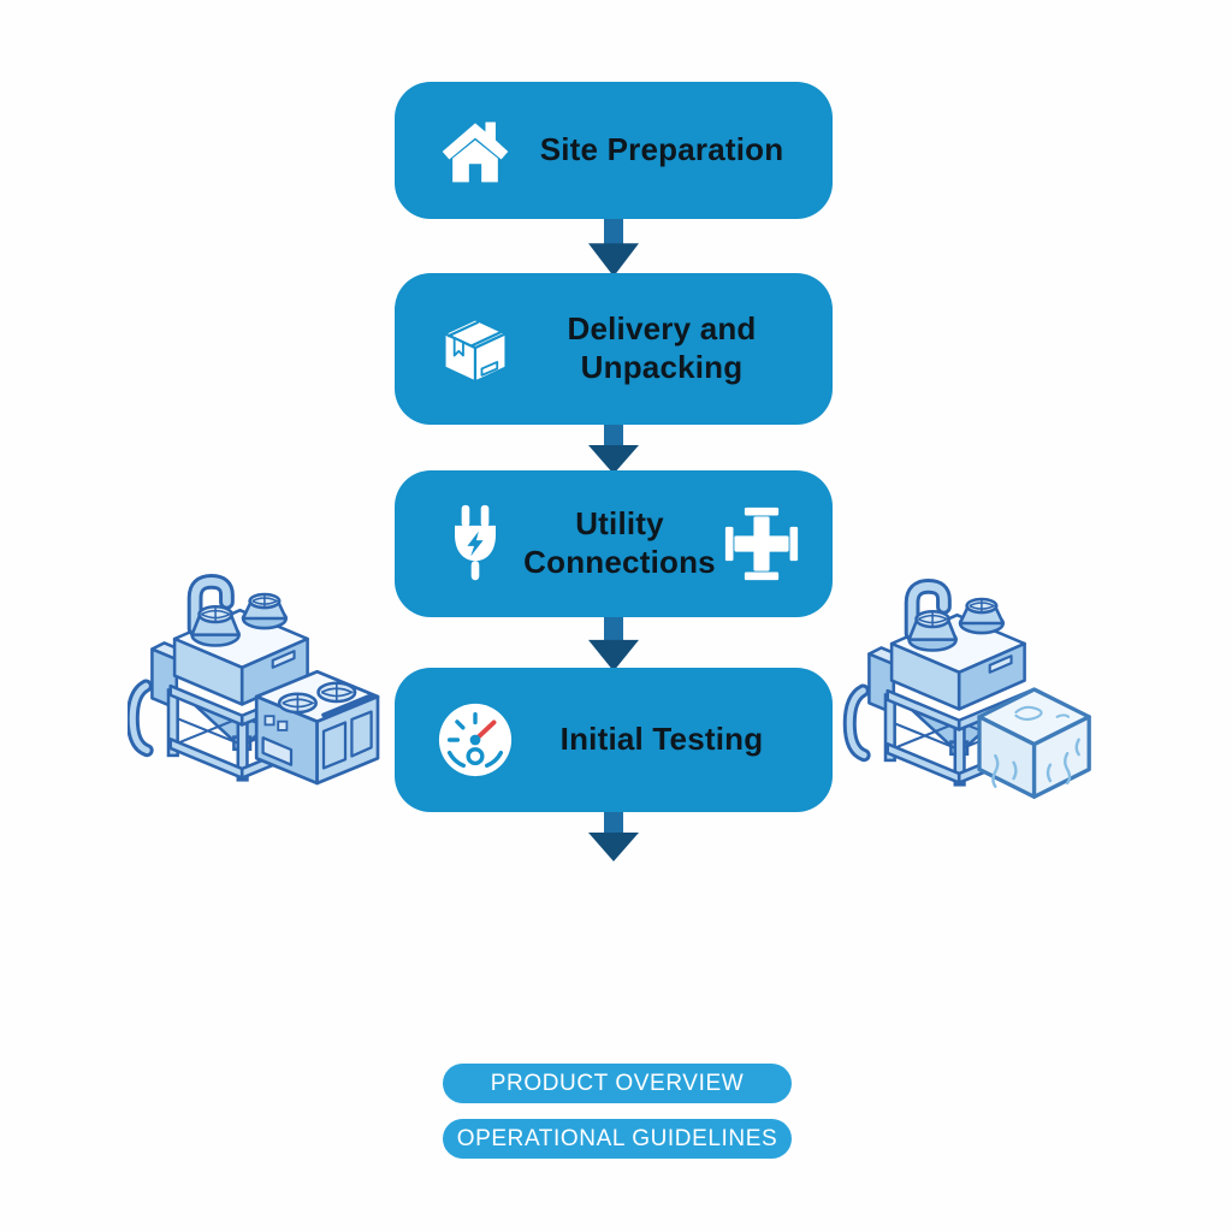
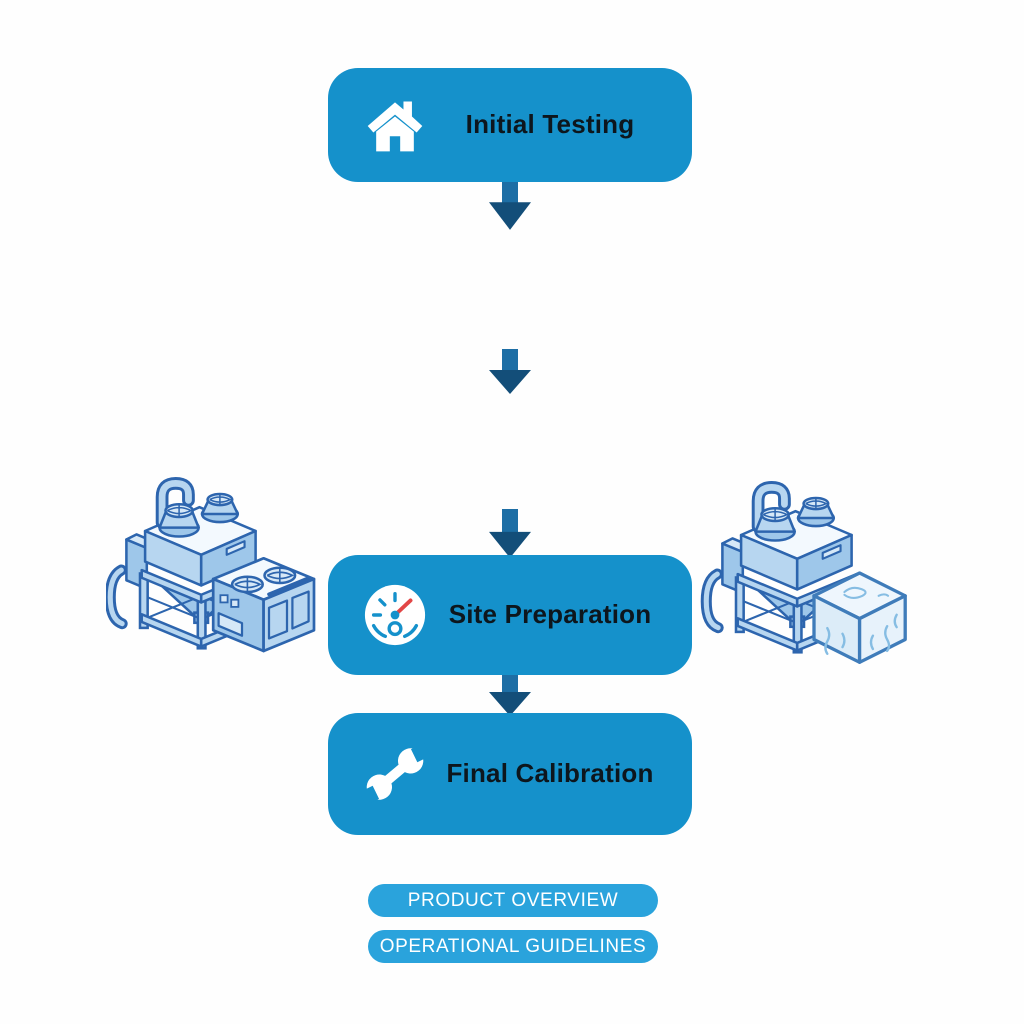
- Site Preparation
+ Initial Testing
- Delivery and Unpacking
- Utility Connections
- Initial Testing
+ Site Preparation
+ Final Calibration
  PRODUCT OVERVIEW
  OPERATIONAL GUIDELINES
